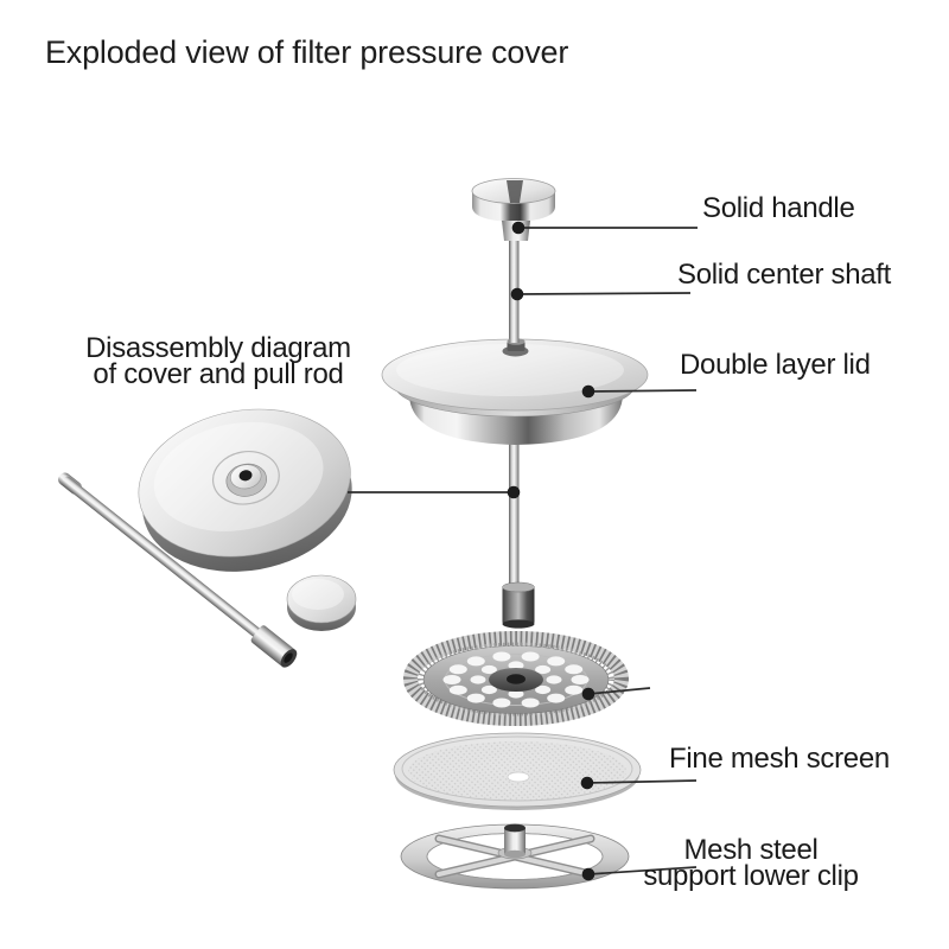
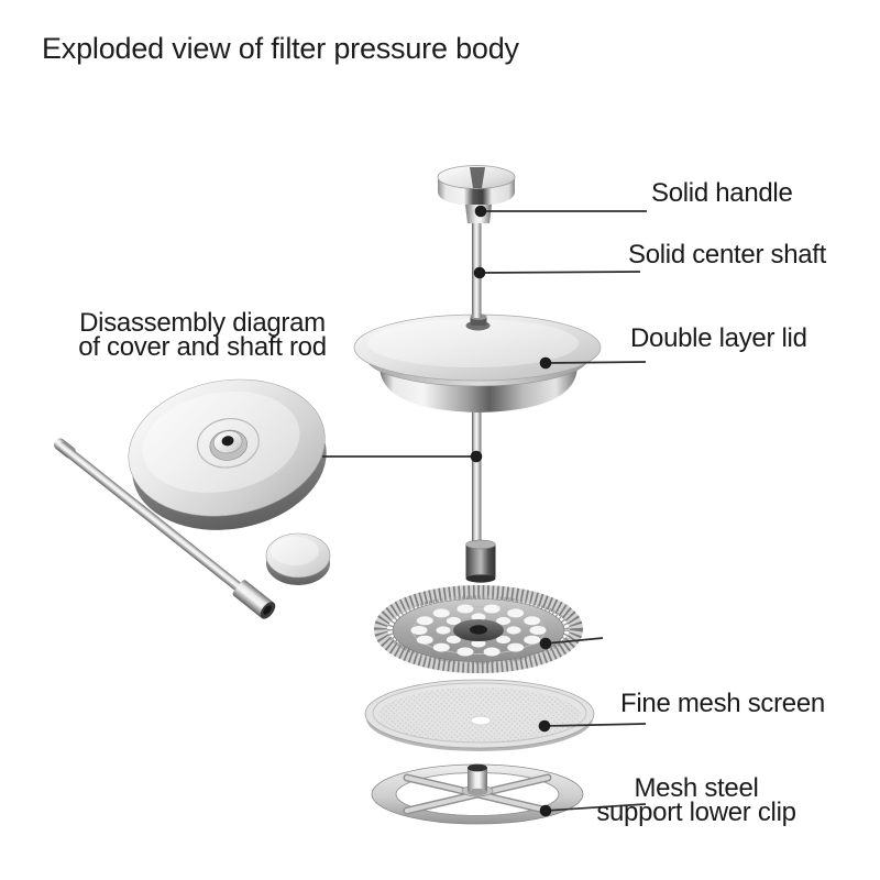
- Exploded view of filter pressure cover
+ Exploded view of filter pressure body
  Solid handle
  Solid center shaft
  Double layer lid
  Disassembly diagram
- of cover and pull rod
+ of cover and shaft rod
  Fine mesh screen
  Mesh steel
  support lower clip
